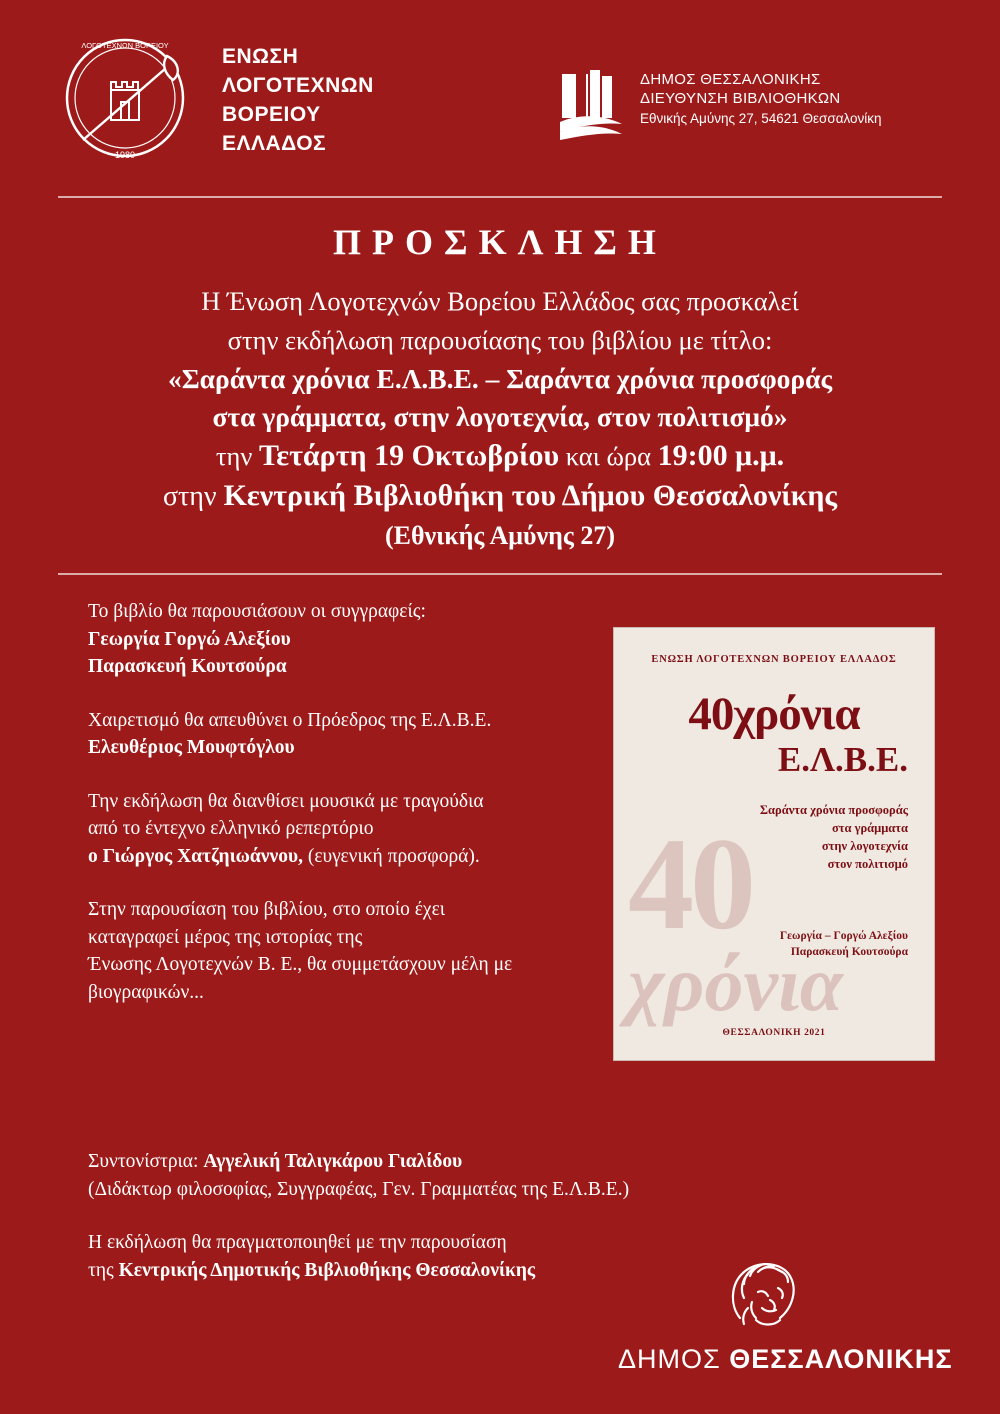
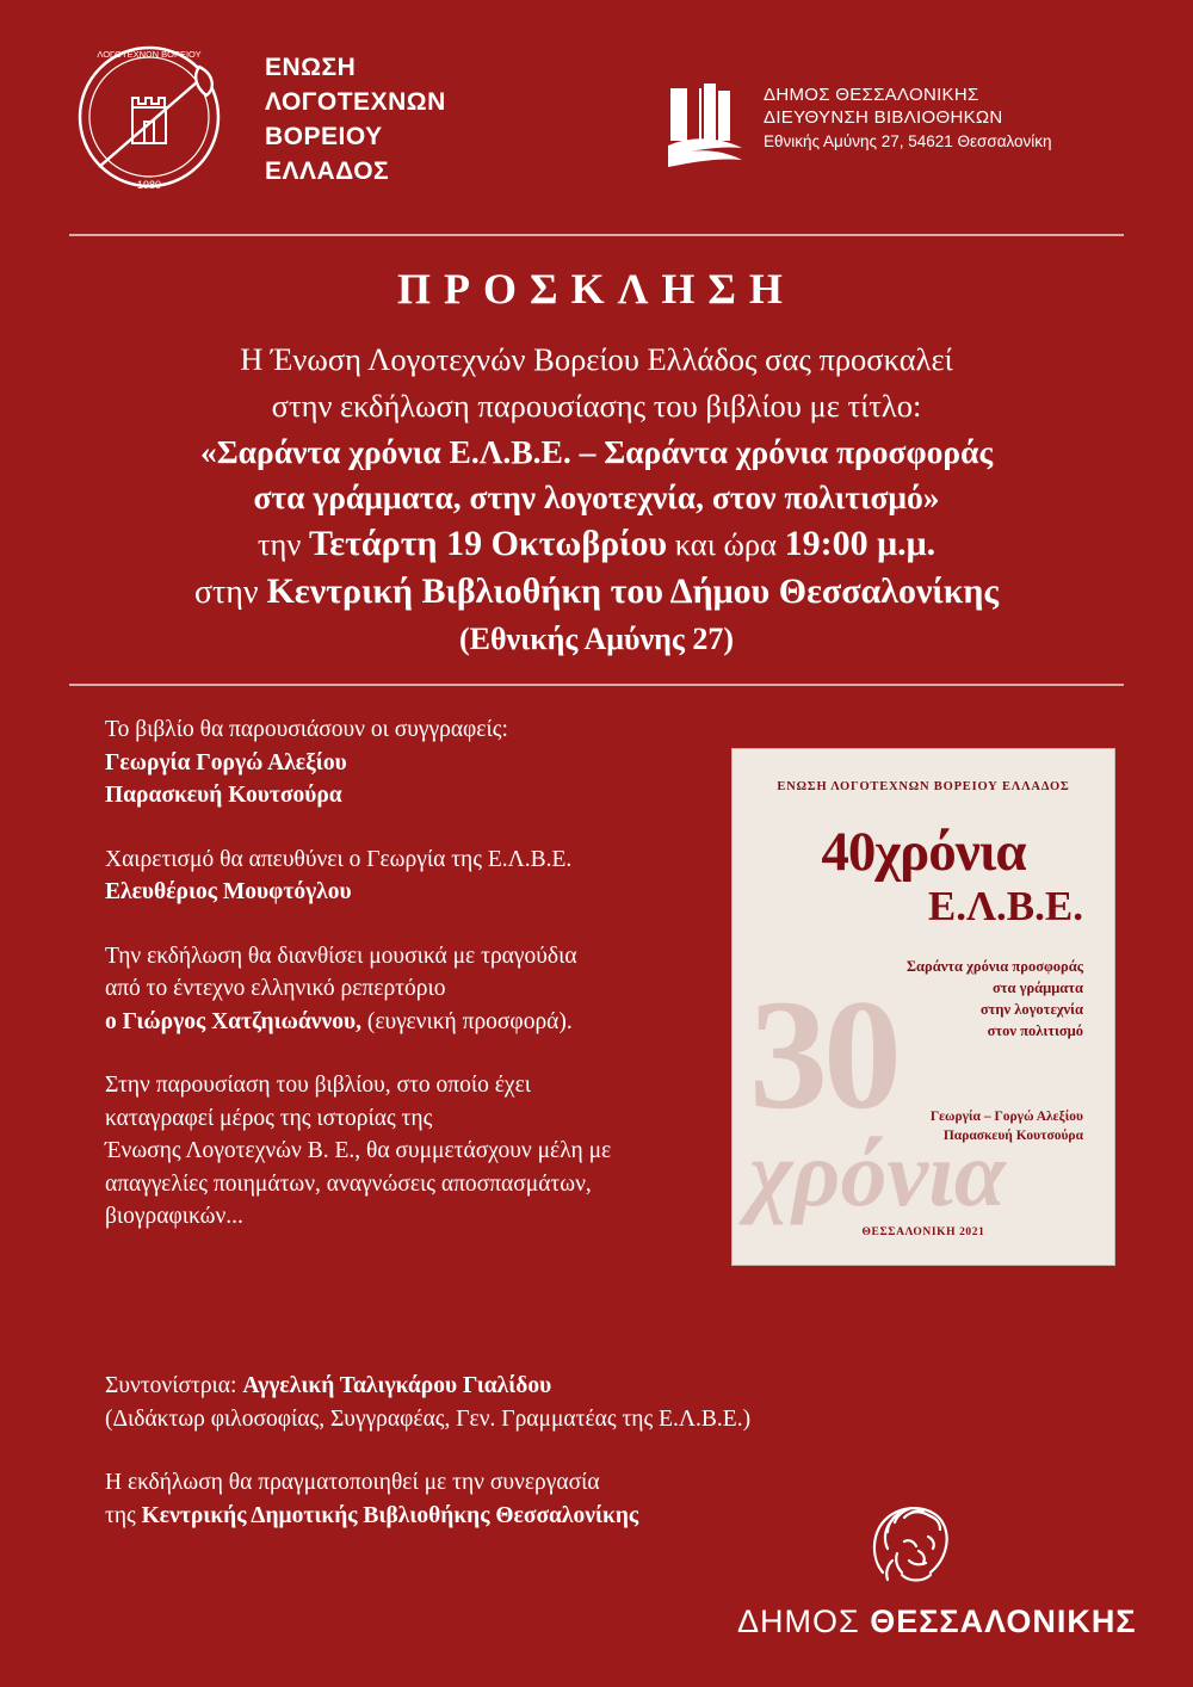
  ΛΟΓΟΤΕΧΝΩΝ ΒΟΡΕΙΟΥ
  ·1980·
  ΕΝΩΣΗ
  ΛΟΓΟΤΕΧΝΩΝ
  ΒΟΡΕΙΟΥ
  ΕΛΛΑΔΟΣ
  ΔΗΜΟΣ ΘΕΣΣΑΛΟΝΙΚΗΣ
  ΔΙΕΥΘΥΝΣΗ ΒΙΒΛΙΟΘΗΚΩΝ
  Εθνικής Αμύνης 27, 54621 Θεσσαλονίκη
  ΠΡΟΣΚΛΗΣΗ
  Η Ένωση Λογοτεχνών Βορείου Ελλάδος σας προσκαλεί
  στην εκδήλωση παρουσίασης του βιβλίου με τίτλο:
  «Σαράντα χρόνια Ε.Λ.Β.Ε. – Σαράντα χρόνια προσφοράς
  στα γράμματα, στην λογοτεχνία, στον πολιτισμό»
  την Τετάρτη 19 Οκτωβρίου και ώρα 19:00 μ.μ.
  στην Κεντρική Βιβλιοθήκη του Δήμου Θεσσαλονίκης
  (Εθνικής Αμύνης 27)
  Το βιβλίο θα παρουσιάσουν οι συγγραφείς:
  Γεωργία Γοργώ Αλεξίου
  Παρασκευή Κουτσούρα
- Χαιρετισμό θα απευθύνει ο Πρόεδρος της Ε.Λ.Β.Ε.
+ Χαιρετισμό θα απευθύνει ο Γεωργία της Ε.Λ.Β.Ε.
  Ελευθέριος Μουφτόγλου
  Την εκδήλωση θα διανθίσει μουσικά με τραγούδια
  από το έντεχνο ελληνικό ρεπερτόριο
  ο Γιώργος Χατζηιωάννου, (ευγενική προσφορά).
  Στην παρουσίαση του βιβλίου, στο οποίο έχει
  καταγραφεί μέρος της ιστορίας της
  Ένωσης Λογοτεχνών Β. Ε., θα συμμετάσχουν μέλη με
+ απαγγελίες ποιημάτων, αναγνώσεις αποσπασμάτων,
  βιογραφικών...
  Συντονίστρια: Αγγελική Ταλιγκάρου Γιαλίδου
  (Διδάκτωρ φιλοσοφίας, Συγγραφέας, Γεν. Γραμματέας της Ε.Λ.Β.Ε.)
- Η εκδήλωση θα πραγματοποιηθεί με την παρουσίαση
+ Η εκδήλωση θα πραγματοποιηθεί με την συνεργασία
  της Κεντρικής Δημοτικής Βιβλιοθήκης Θεσσαλονίκης
- 40
+ 30
  χρόνια
  ΕΝΩΣΗ ΛΟΓΟΤΕΧΝΩΝ ΒΟΡΕΙΟΥ ΕΛΛΑΔΟΣ
  40χρόνια
  Ε.Λ.Β.Ε.
  Σαράντα χρόνια προσφοράς
  στα γράμματα
  στην λογοτεχνία
  στον πολιτισμό
  Γεωργία – Γοργώ Αλεξίου
  Παρασκευή Κουτσούρα
  ΘΕΣΣΑΛΟΝΙΚΗ 2021
  ΔΗΜΟΣ ΘΕΣΣΑΛΟΝΙΚΗΣ
